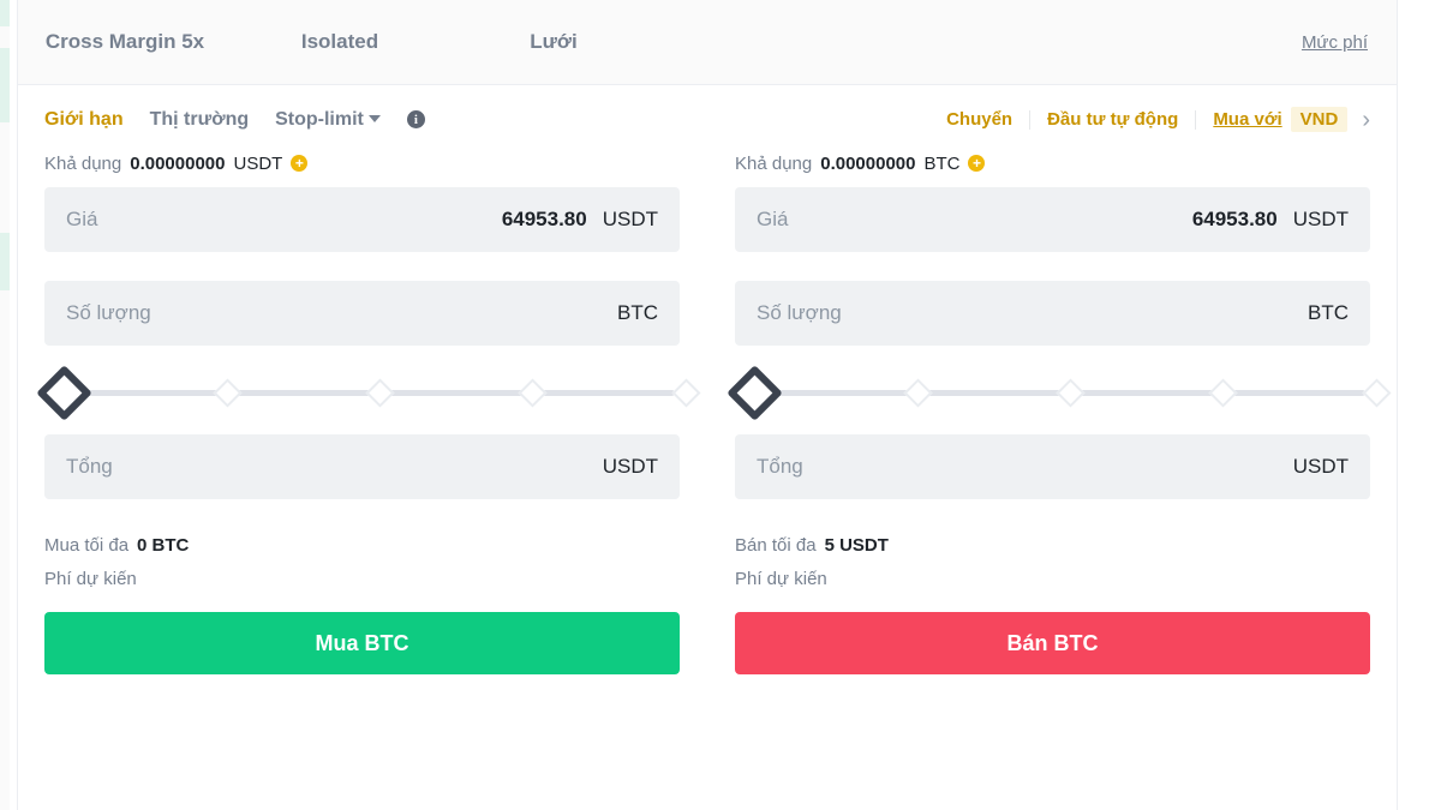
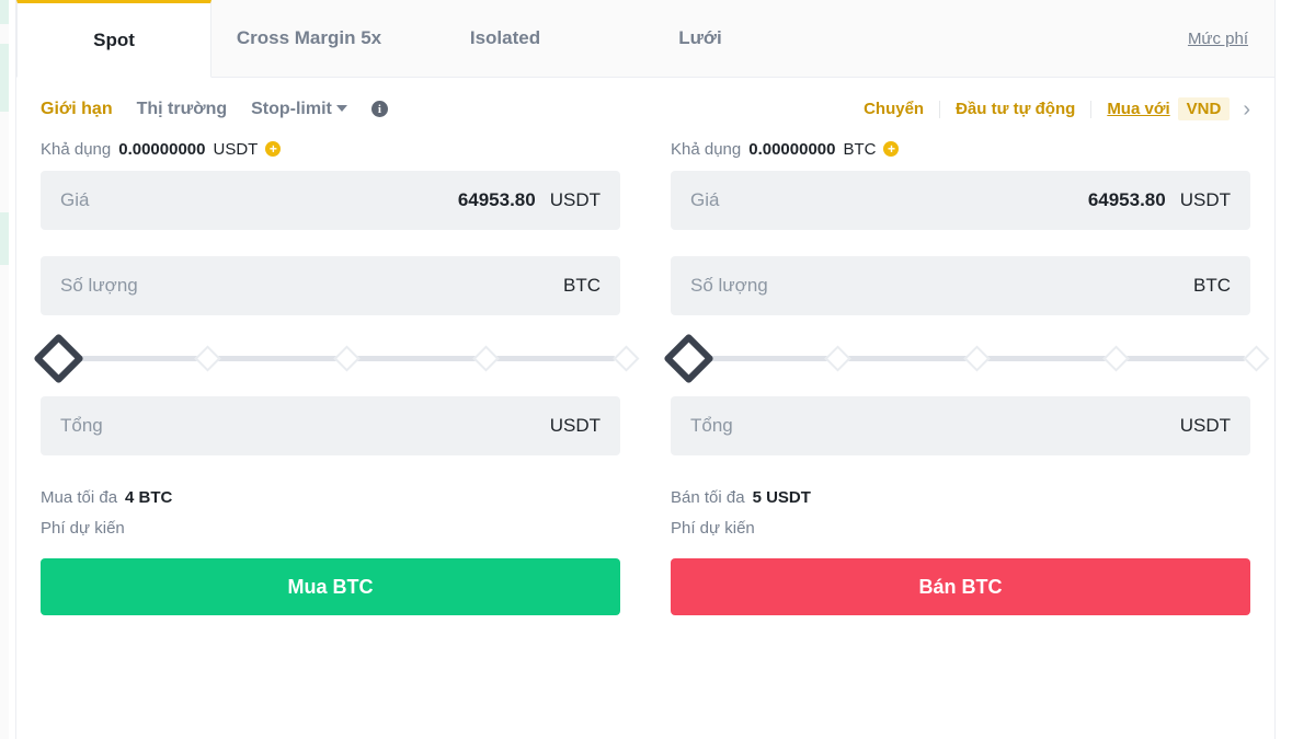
+ Spot
  Cross Margin 5x
  Isolated
  Lưới
  Mức phí
  Giới hạn
  Thị trường
  Stop-limit
  i
  Chuyển
  Đầu tư tự động
  Mua với
  VND
  ›
  Khả dụng
  0.00000000
  USDT
  +
  Giá
  64953.80
  USDT
  Số lượng
  BTC
  Tổng
  USDT
  Mua tối đa
- 0 BTC
+ 4 BTC
  Phí dự kiến
  Mua BTC
  Khả dụng
  0.00000000
  BTC
  +
  Giá
  64953.80
  USDT
  Số lượng
  BTC
  Tổng
  USDT
  Bán tối đa
  5 USDT
  Phí dự kiến
  Bán BTC
